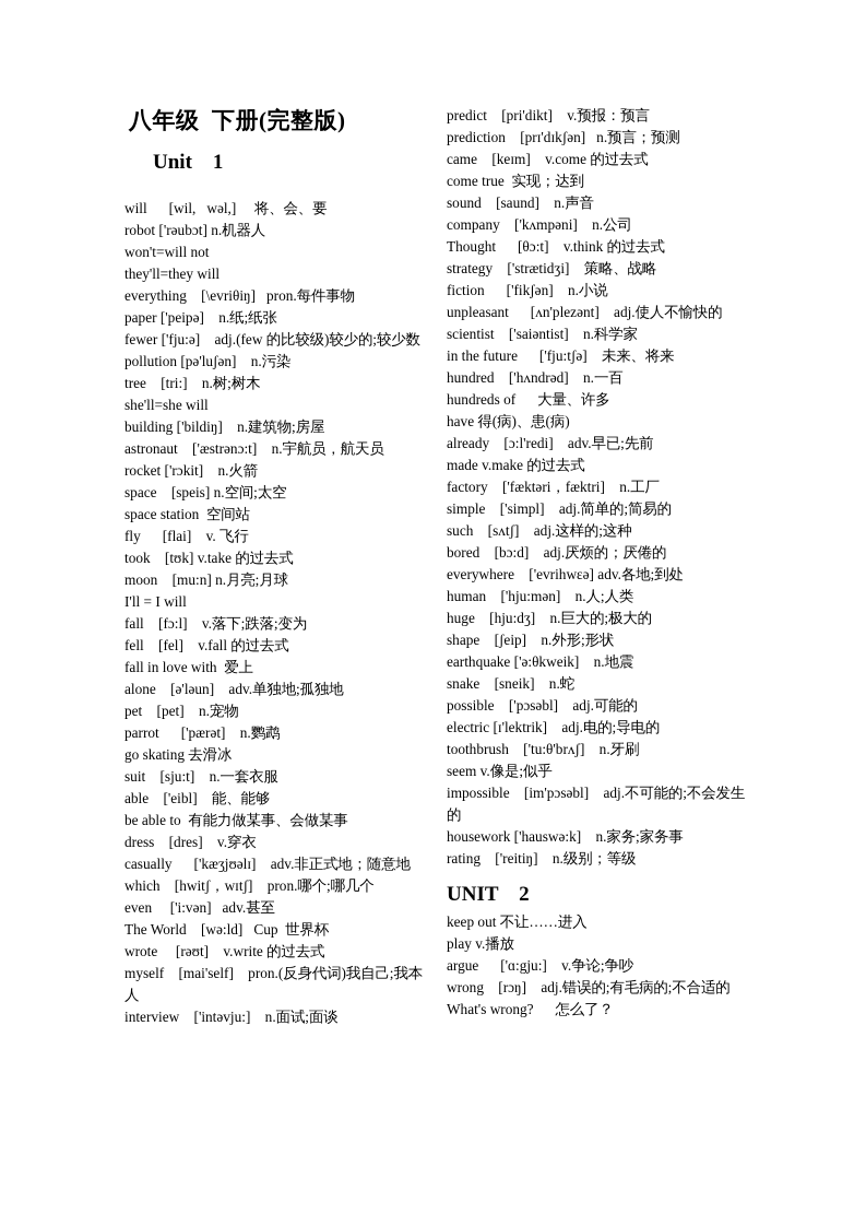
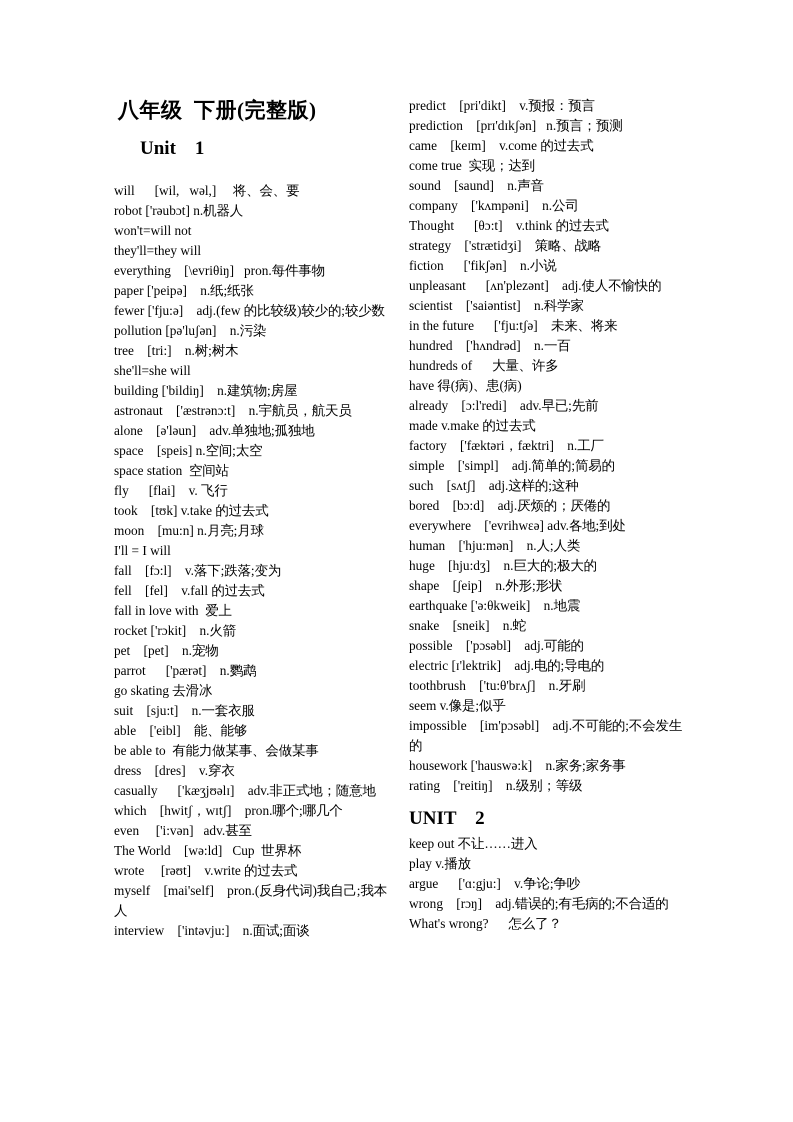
  八年级 下册(完整版)
  Unit 1
  will [wil, wəl,] 将、会、要
  robot ['rəubɔt] n.机器人
  won't=will not
  they'll=they will
  everything [\evriθiŋ] pron.每件事物
  paper ['peipə] n.纸;纸张
  fewer ['fju:ə] adj.(few 的比较级)较少的;较少数
  pollution [pə'luʃən] n.污染
  tree [tri:] n.树;树木
  she'll=she will
  building ['bildiŋ] n.建筑物;房屋
  astronaut ['æstrənɔ:t] n.宇航员，航天员
- rocket ['rɔkit] n.火箭
+ alone [ə'ləun] adv.单独地;孤独地
  space [speis] n.空间;太空
  space station 空间站
  fly [flai] v. 飞行
  took [tʊk] v.take 的过去式
  moon [mu:n] n.月亮;月球
  I'll = I will
  fall [fɔ:l] v.落下;跌落;变为
  fell [fel] v.fall 的过去式
  fall in love with 爱上
- alone [ə'ləun] adv.单独地;孤独地
+ rocket ['rɔkit] n.火箭
  pet [pet] n.宠物
  parrot ['pærət] n.鹦鹉
  go skating 去滑冰
  suit [sju:t] n.一套衣服
  able ['eibl] 能、能够
  be able to 有能力做某事、会做某事
  dress [dres] v.穿衣
  casually ['kæʒjʊəlɪ] adv.非正式地；随意地
  which [hwitʃ，wɪtʃ] pron.哪个;哪几个
  even ['i:vən] adv.甚至
  The World [wə:ld] Cup 世界杯
  wrote [rəʊt] v.write 的过去式
  myself [mai'self] pron.(反身代词)我自己;我本人
  interview ['intəvju:] n.面试;面谈
  predict [pri'dikt] v.预报：预言
  prediction [prɪ'dɪkʃən] n.预言；预测
  came [keɪm] v.come 的过去式
  come true 实现；达到
  sound [saund] n.声音
  company ['kʌmpəni] n.公司
  Thought [θɔ:t] v.think 的过去式
  strategy ['strætidʒi] 策略、战略
  fiction ['fikʃən] n.小说
  unpleasant [ʌn'plezənt] adj.使人不愉快的
  scientist ['saiəntist] n.科学家
  in the future ['fju:tʃə] 未来、将来
  hundred ['hʌndrəd] n.一百
  hundreds of 大量、许多
  have 得(病)、患(病)
  already [ɔ:l'redi] adv.早已;先前
  made v.make 的过去式
  factory ['fæktəri，fæktri] n.工厂
  simple ['simpl] adj.简单的;简易的
  such [sʌtʃ] adj.这样的;这种
  bored [bɔ:d] adj.厌烦的；厌倦的
  everywhere ['evrihwɛə] adv.各地;到处
  human ['hju:mən] n.人;人类
  huge [hju:dʒ] n.巨大的;极大的
  shape [ʃeip] n.外形;形状
  earthquake ['ə:θkweik] n.地震
  snake [sneik] n.蛇
  possible ['pɔsəbl] adj.可能的
  electric [ɪ'lektrik] adj.电的;导电的
  toothbrush ['tu:θ'brʌʃ] n.牙刷
  seem v.像是;似乎
  impossible [im'pɔsəbl] adj.不可能的;不会发生的
  housework ['hauswə:k] n.家务;家务事
  rating ['reitiŋ] n.级别；等级
  UNIT 2
  keep out 不让……进入
  play v.播放
  argue ['ɑ:gju:] v.争论;争吵
  wrong [rɔŋ] adj.错误的;有毛病的;不合适的
  What's wrong? 怎么了？
